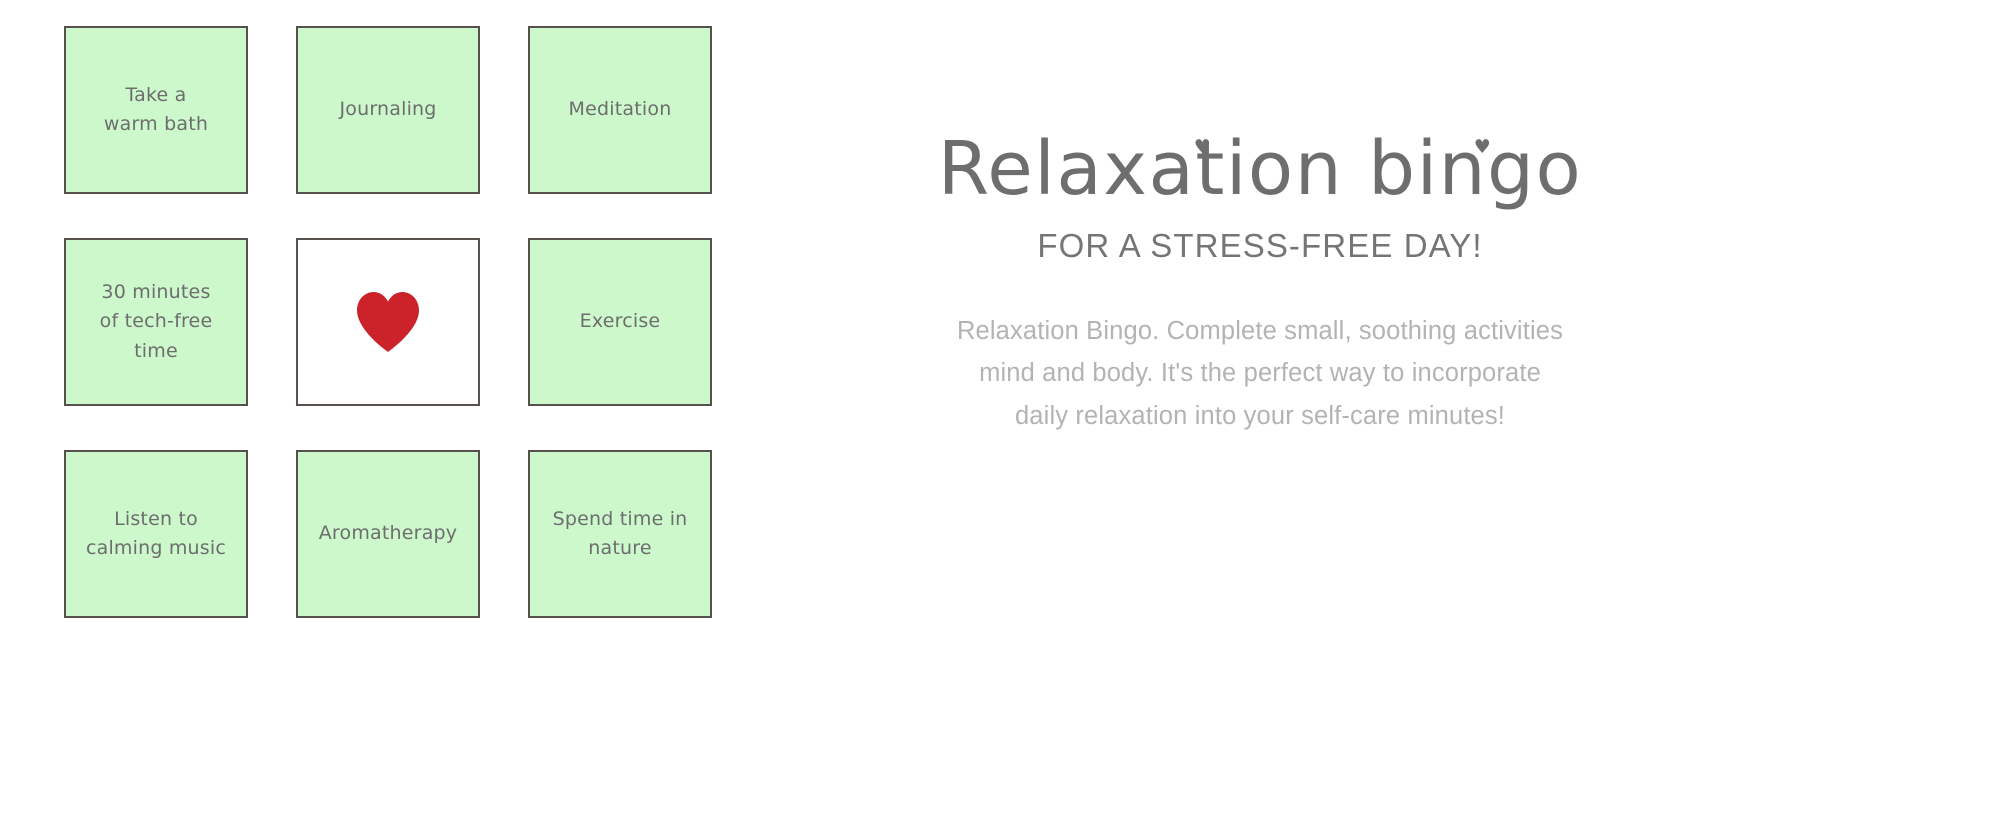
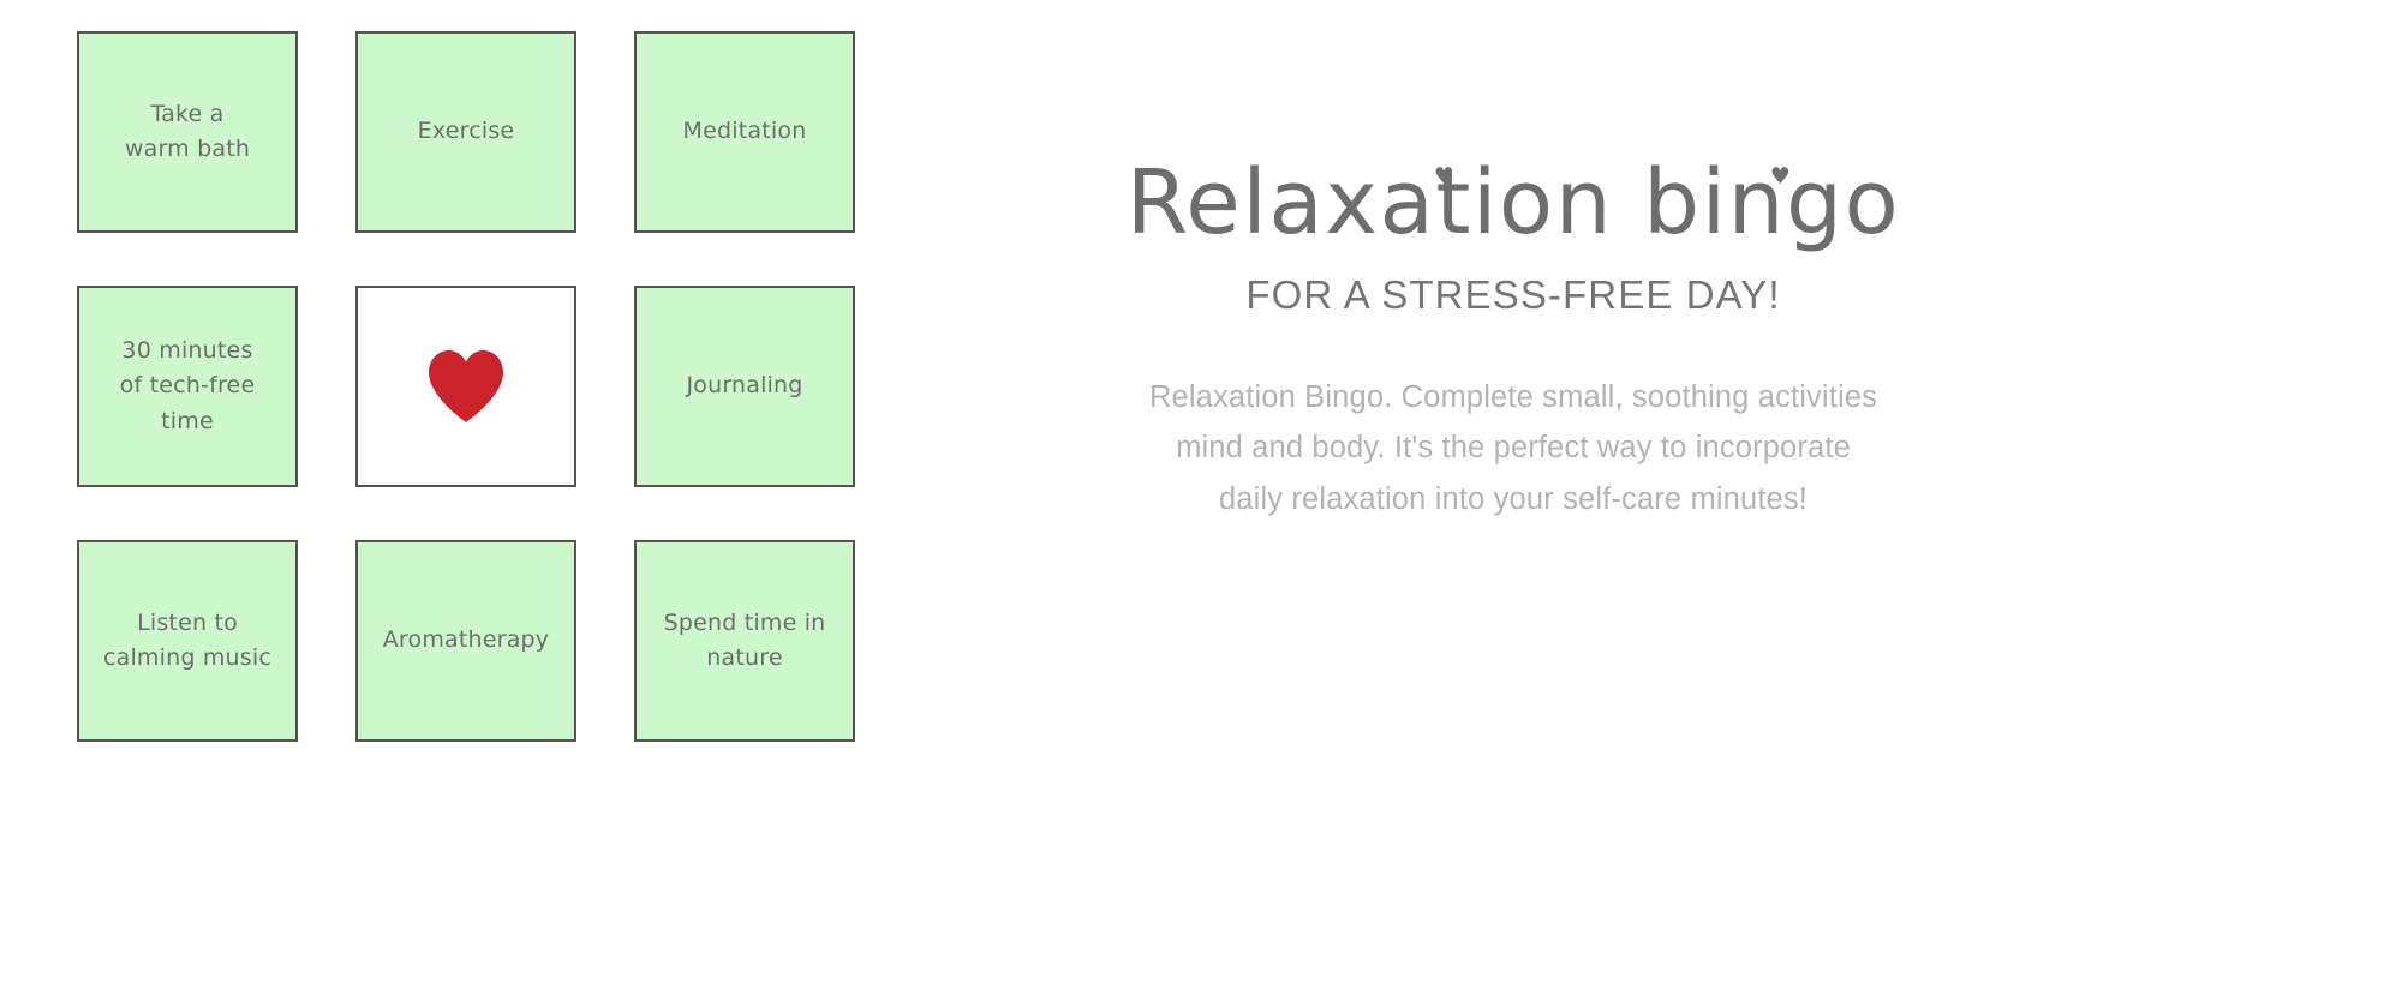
  Take a
  warm bath
- Journaling
+ Exercise
  Meditation
  30 minutes
  of tech-free
  time
- Exercise
+ Journaling
  Listen to
  calming music
  Aromatherapy
  Spend time in
  nature
  Relaxation bingo
  ♥
  ♥
  FOR A STRESS-FREE DAY!
  Relaxation Bingo. Complete small, soothing activities
  mind and body. It's the perfect way to incorporate
  daily relaxation into your self-care minutes!
